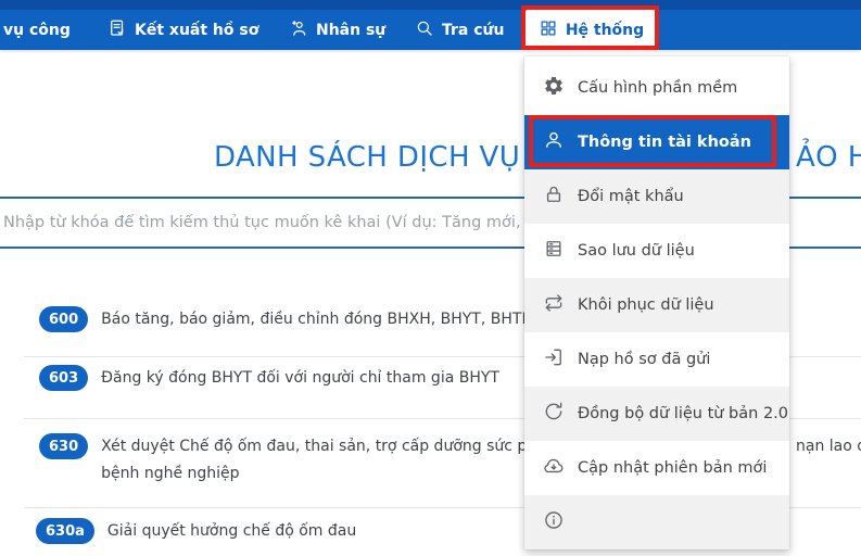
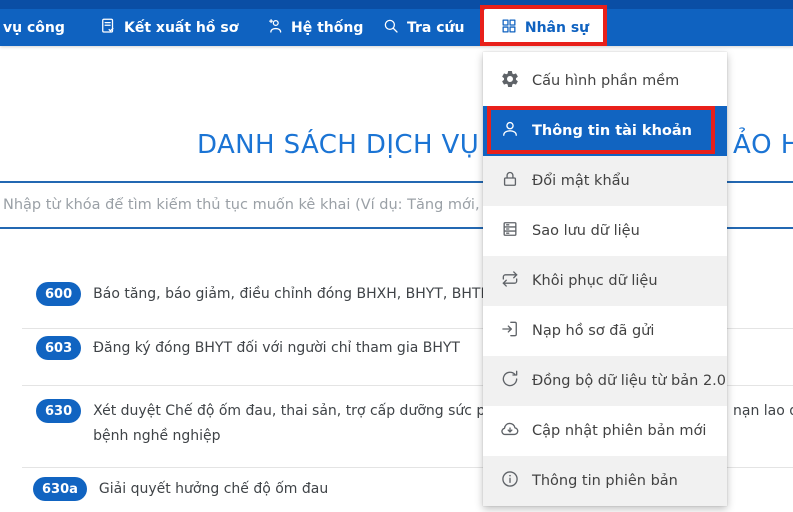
  vụ công
  Kết xuất hồ sơ
- Nhân sự
+ Hệ thống
  Tra cứu
- Hệ thống
+ Nhân sự
  DANH SÁCH DỊCH VỤ
  ẢO H
  Nhập từ khóa để tìm kiếm thủ tục muốn kê khai (Ví dụ: Tăng mới,
  600
  Báo tăng, báo giảm, điều chỉnh đóng BHXH, BHYT, BHT
  603
  Đăng ký đóng BHYT đối với người chỉ tham gia BHYT
  630
  Xét duyệt Chế độ ốm đau, thai sản, trợ cấp dưỡng sức p
  bệnh nghề nghiệp
  nạn lao
  630a
  Giải quyết hưởng chế độ ốm đau
  Cấu hình phần mềm
  Thông tin tài khoản
  Đổi mật khẩu
  Sao lưu dữ liệu
  Khôi phục dữ liệu
  Nạp hồ sơ đã gửi
  Đồng bộ dữ liệu từ bản 2.0
  Cập nhật phiên bản mới
+ Thông tin phiên bản
